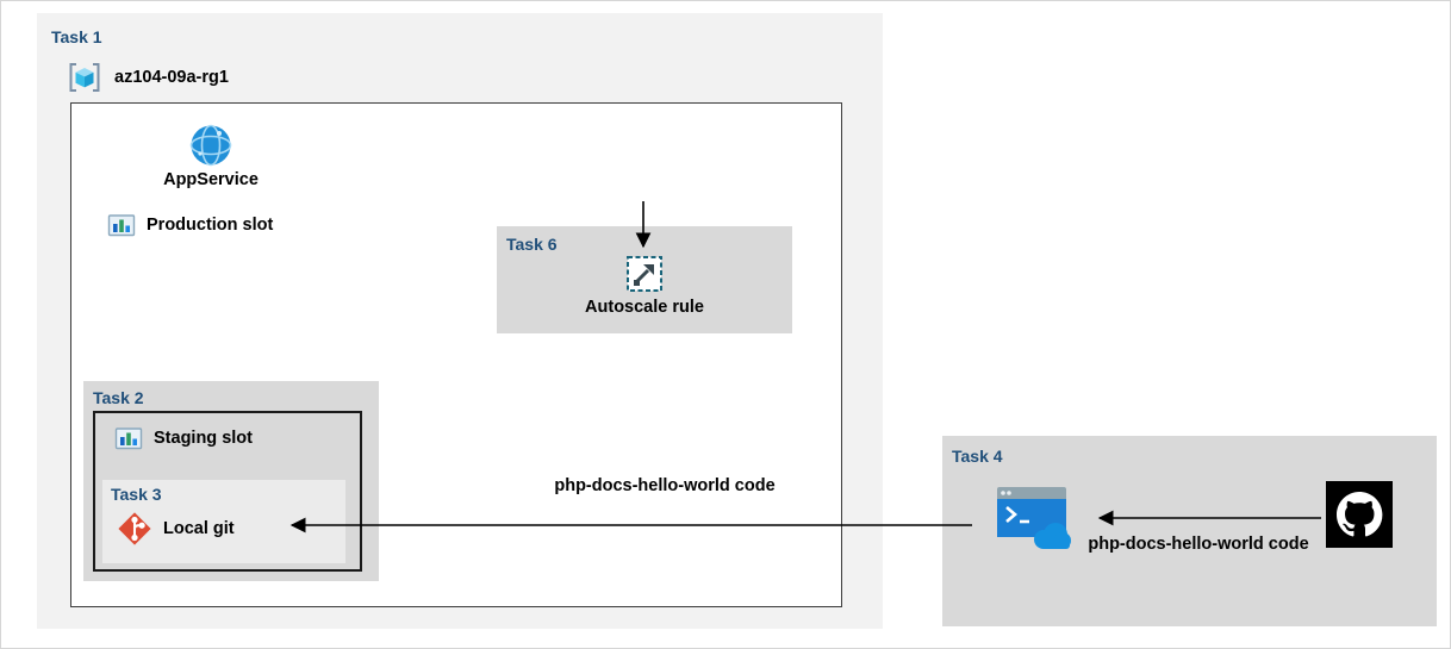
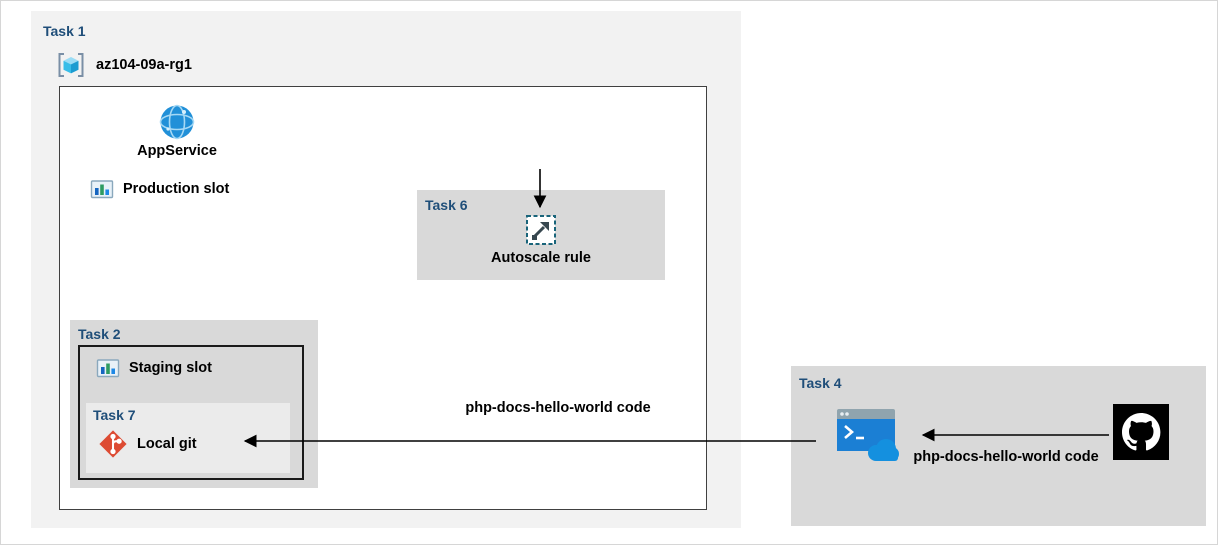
  Task 1
  az104-09a-rg1
  AppService
  Production slot
  Task 6
  Autoscale rule
  Task 2
  Staging slot
- Task 3
+ Task 7
  Local git
  php-docs-hello-world code
  Task 4
  php-docs-hello-world code
